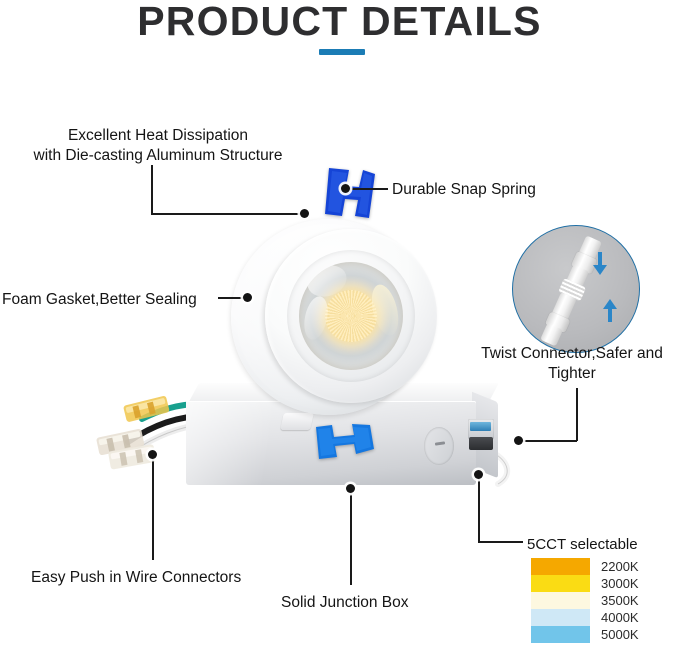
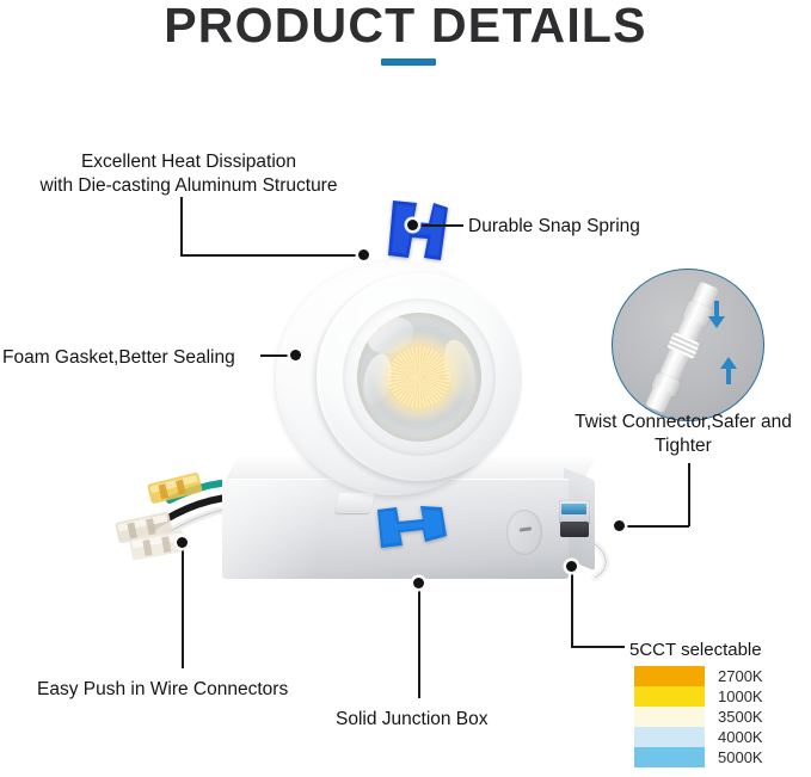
  PRODUCT DETAILS
  Excellent Heat Dissipation
  with Die-casting Aluminum Structure
  Durable Snap Spring
  Foam Gasket,Better Sealing
  Twist Connector,Safer and
  Tighter
  Easy Push in Wire Connectors
  Solid Junction Box
  5CCT selectable
- 2200K
+ 2700K
- 3000K
+ 1000K
  3500K
  4000K
  5000K
